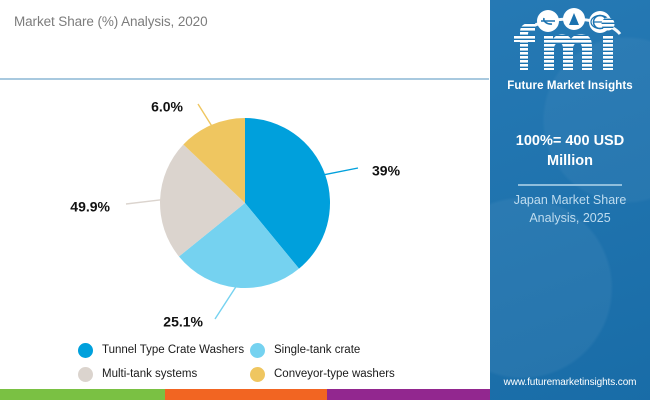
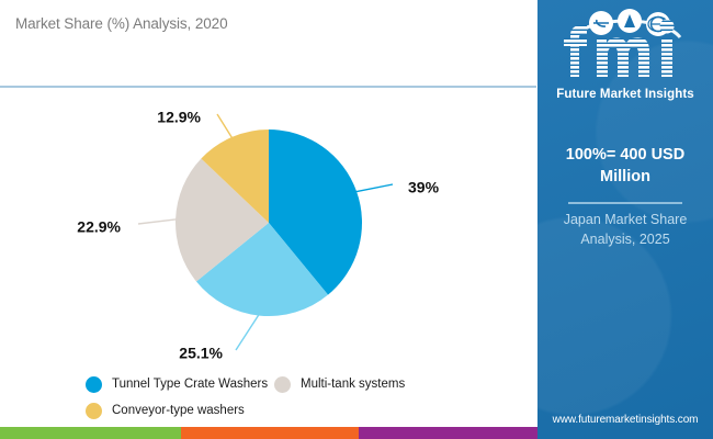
  Market Share (%) Analysis, 2020
  39%
  25.1%
- 49.9%
+ 22.9%
- 6.0%
+ 12.9%
  Tunnel Type Crate Washers
- Single-tank crate
  Multi-tank systems
  Conveyor-type washers
  Future Market Insights
  100%= 400 USD Million
  Japan Market Share Analysis, 2025
  www.futuremarketinsights.com
